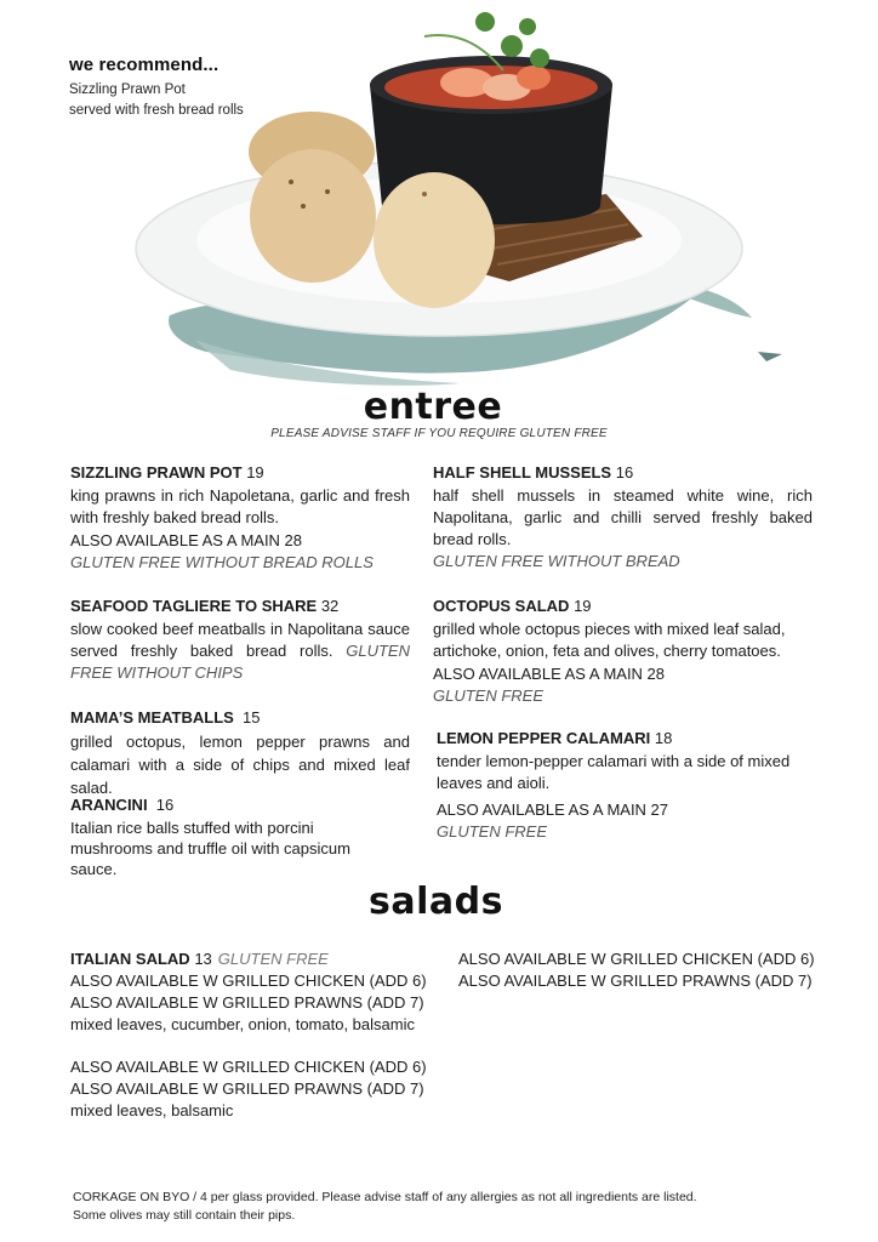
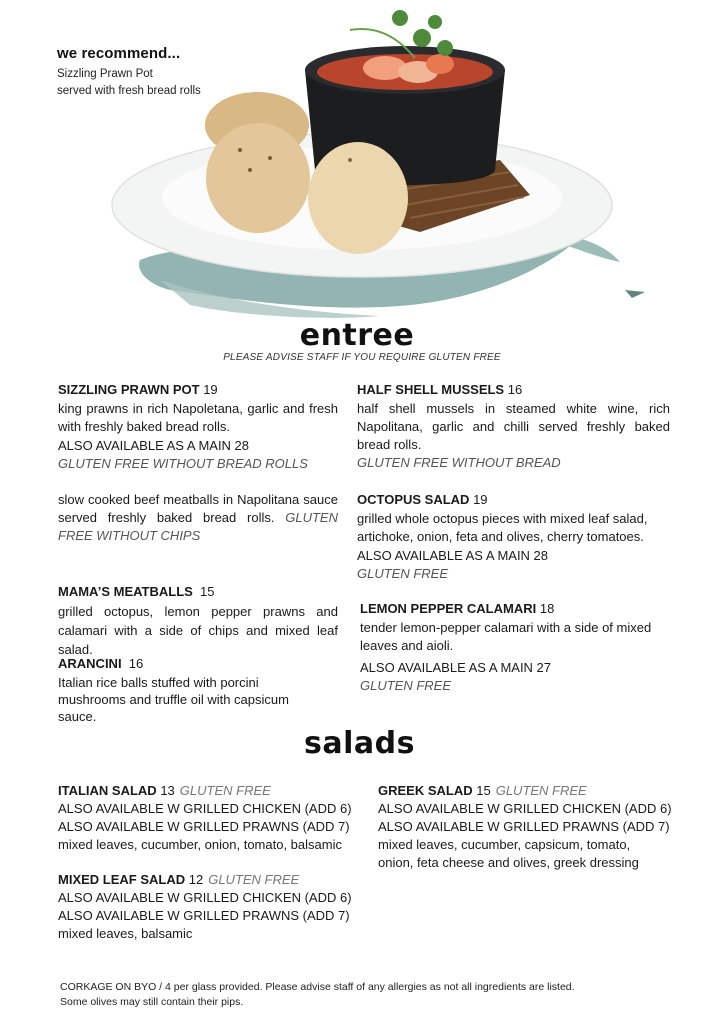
  we recommend...
  Sizzling Prawn Pot
  served with fresh bread rolls
  entree
  PLEASE ADVISE STAFF IF YOU REQUIRE GLUTEN FREE
  SIZZLING PRAWN POT 19
  king prawns in rich Napoletana, garlic and fresh with freshly baked bread rolls.
  ALSO AVAILABLE AS A MAIN 28
  GLUTEN FREE WITHOUT BREAD ROLLS
  HALF SHELL MUSSELS 16
  half shell mussels in steamed white wine, rich Napolitana, garlic and chilli served freshly baked bread rolls.
  GLUTEN FREE WITHOUT BREAD
- SEAFOOD TAGLIERE TO SHARE 32
  slow cooked beef meatballs in Napolitana sauce served freshly baked bread rolls. GLUTEN FREE WITHOUT CHIPS
  OCTOPUS SALAD 19
  grilled whole octopus pieces with mixed leaf salad, artichoke, onion, feta and olives, cherry tomatoes.
  ALSO AVAILABLE AS A MAIN 28
  GLUTEN FREE
  MAMA’S MEATBALLS 15
  grilled octopus, lemon pepper prawns and calamari with a side of chips and mixed leaf salad.
  LEMON PEPPER CALAMARI 18
  tender lemon-pepper calamari with a side of mixed leaves and aioli.
  ALSO AVAILABLE AS A MAIN 27
  GLUTEN FREE
  ARANCINI 16
  Italian rice balls stuffed with porcini mushrooms and truffle oil with capsicum sauce.
  salads
  ITALIAN SALAD 13 GLUTEN FREE
  ALSO AVAILABLE W GRILLED CHICKEN (ADD 6)
  ALSO AVAILABLE W GRILLED PRAWNS (ADD 7)
  mixed leaves, cucumber, onion, tomato, balsamic
+ GREEK SALAD 15 GLUTEN FREE
  ALSO AVAILABLE W GRILLED CHICKEN (ADD 6)
  ALSO AVAILABLE W GRILLED PRAWNS (ADD 7)
+ mixed leaves, cucumber, capsicum, tomato, onion, feta cheese and olives, greek dressing
+ MIXED LEAF SALAD 12 GLUTEN FREE
  ALSO AVAILABLE W GRILLED CHICKEN (ADD 6)
  ALSO AVAILABLE W GRILLED PRAWNS (ADD 7)
  mixed leaves, balsamic
  CORKAGE ON BYO / 4 per glass provided. Please advise staff of any allergies as not all ingredients are listed.
  Some olives may still contain their pips.
